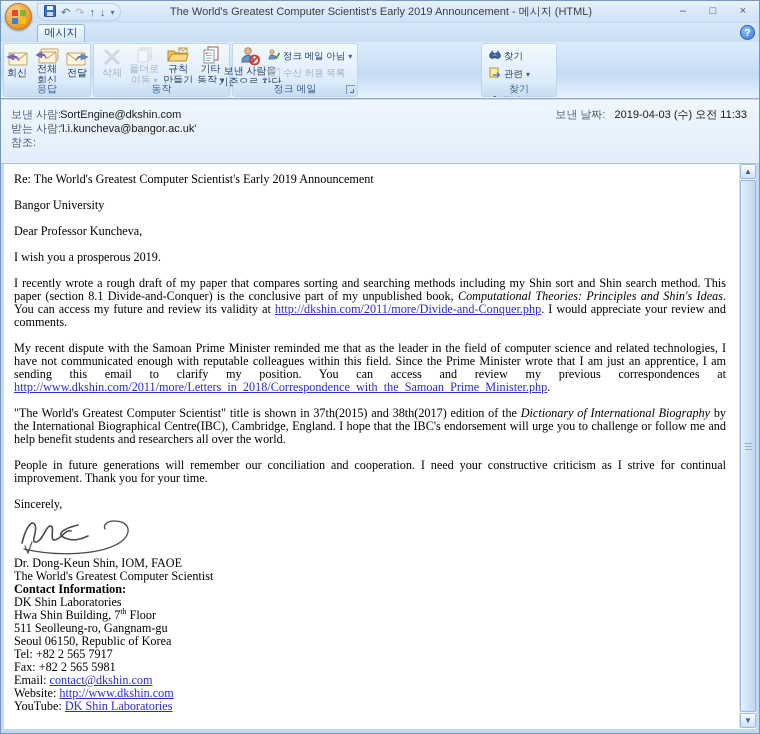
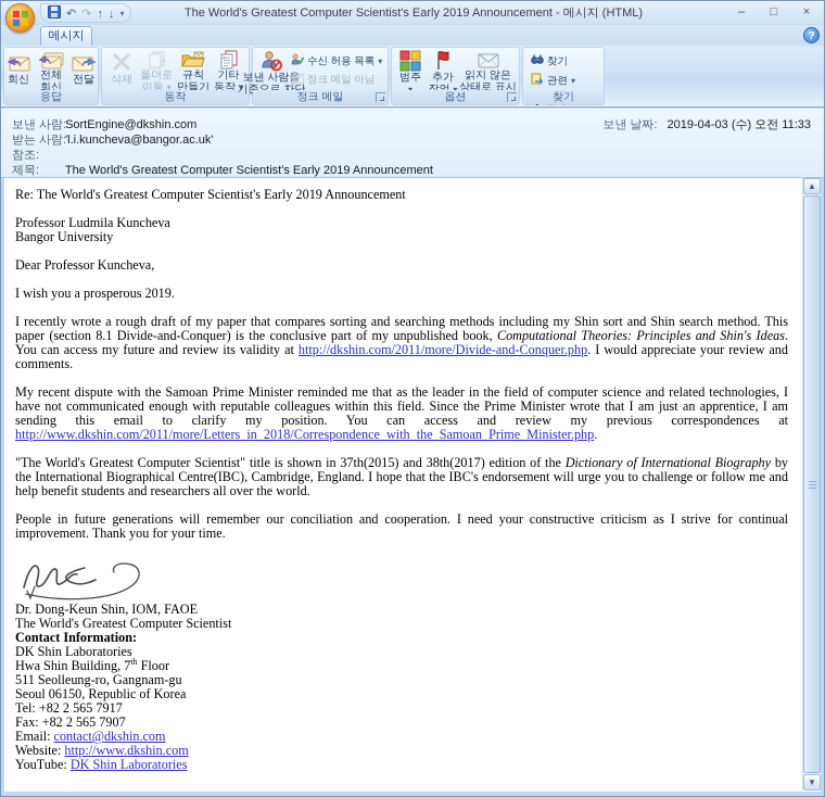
  The World's Greatest Computer Scientist's Early 2019 Announcement - 메시지 (HTML)
  –
  □
  ×
  ↶
  ↷
  ↑
  ↓
  ▾
  메시지
  ?
  회신
  전체
  회신
  전달
  응답
  삭제
  폴더로
  이동 ▾
  규칙
  만들기
  기타
  동작 ▾
  동작
  보낸 사람을
- 정크 메일 아님
+ 수신 허용 목록
  ▾
- 수신 허용 목록
+ 정크 메일 아님
  정크 메일
+ 범주
+ 추가
+ 읽지 않은
+ 상태로 표시
+ 옵션
  찾기
  관련
  ▾
  찾기
  보낸 사람 SortEngine@dkshin.com
  보낸 날짜: 2019-04-03 (수) 오전 11:33
  받는 사람 'l.i.kuncheva@bangor.ac.uk'
  참조:
+ 제목: The World's Greatest Computer Scientist's Early 2019 Announcement
  Re: The World's Greatest Computer Scientist's Early 2019 Announcement
+ Professor Ludmila Kuncheva
  Bangor University
  Dear Professor Kuncheva,
  I wish you a prosperous 2019.
  I recently wrote a rough draft of my paper that compares sorting and searching methods including my Shin sort and Shin search method. This paper (section 8.1 Divide-and-Conquer) is the conclusive part of my unpublished book, Computational Theories: Principles and Shin's Ideas. You can access my future and review its validity at http://dkshin.com/2011/more/Divide-and-Conquer.php. I would appreciate your review and comments.
  My recent dispute with the Samoan Prime Minister reminded me that as the leader in the field of computer science and related technologies, I have not communicated enough with reputable colleagues within this field. Since the Prime Minister wrote that I am just an apprentice, I am sending this email to clarify my position. You can access and review my previous correspondences at http://www.dkshin.com/2011/more/Letters_in_2018/Correspondence_with_the_Samoan_Prime_Minister.php.
  "The World's Greatest Computer Scientist" title is shown in 37th(2015) and 38th(2017) edition of the Dictionary of International Biography by the International Biographical Centre(IBC), Cambridge, England. I hope that the IBC's endorsement will urge you to challenge or follow me and help benefit students and researchers all over the world.
  People in future generations will remember our conciliation and cooperation. I need your constructive criticism as I strive for continual improvement. Thank you for your time.
- Sincerely,
  Dr. Dong-Keun Shin, IOM, FAOE
  The World's Greatest Computer Scientist
  Contact Information:
  DK Shin Laboratories
  Hwa Shin Building, 7th Floor
  511 Seolleung-ro, Gangnam-gu
  Seoul 06150, Republic of Korea
  Tel: +82 2 565 7917
- Fax: +82 2 565 5981
+ Fax: +82 2 565 7907
  Email: contact@dkshin.com
  Website: http://www.dkshin.com
  YouTube: DK Shin Laboratories
  ▲
  ▼
